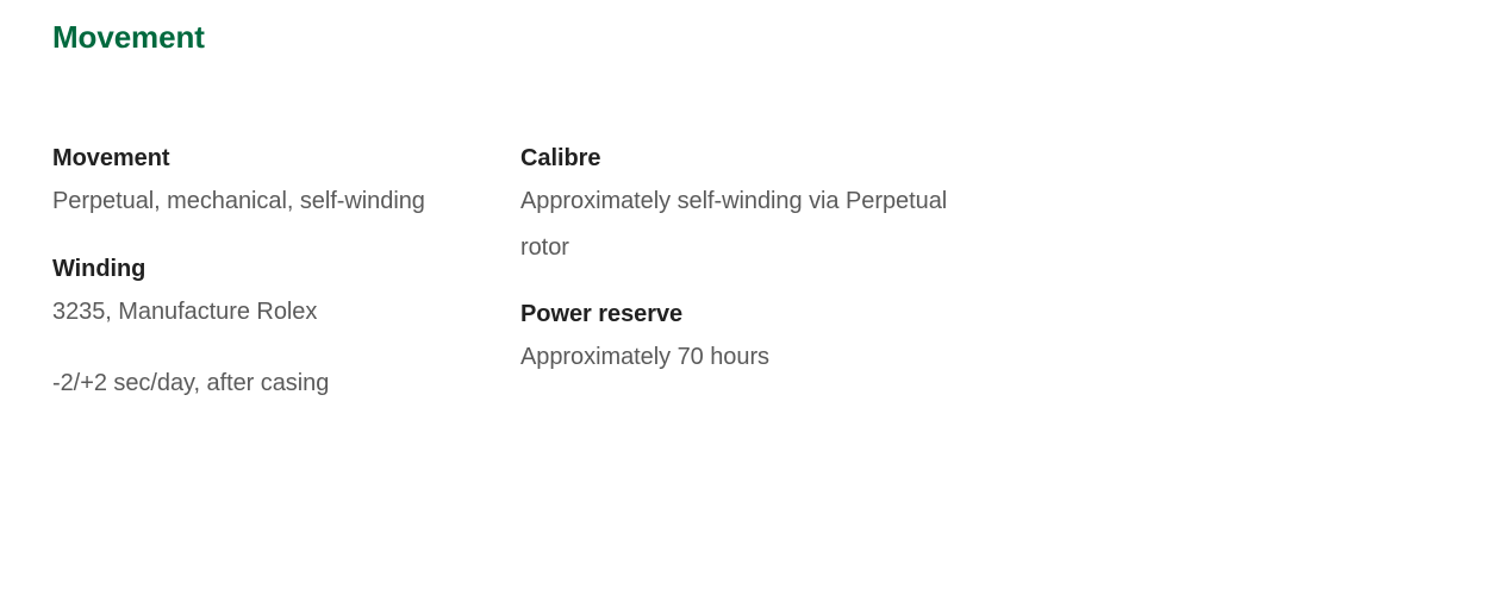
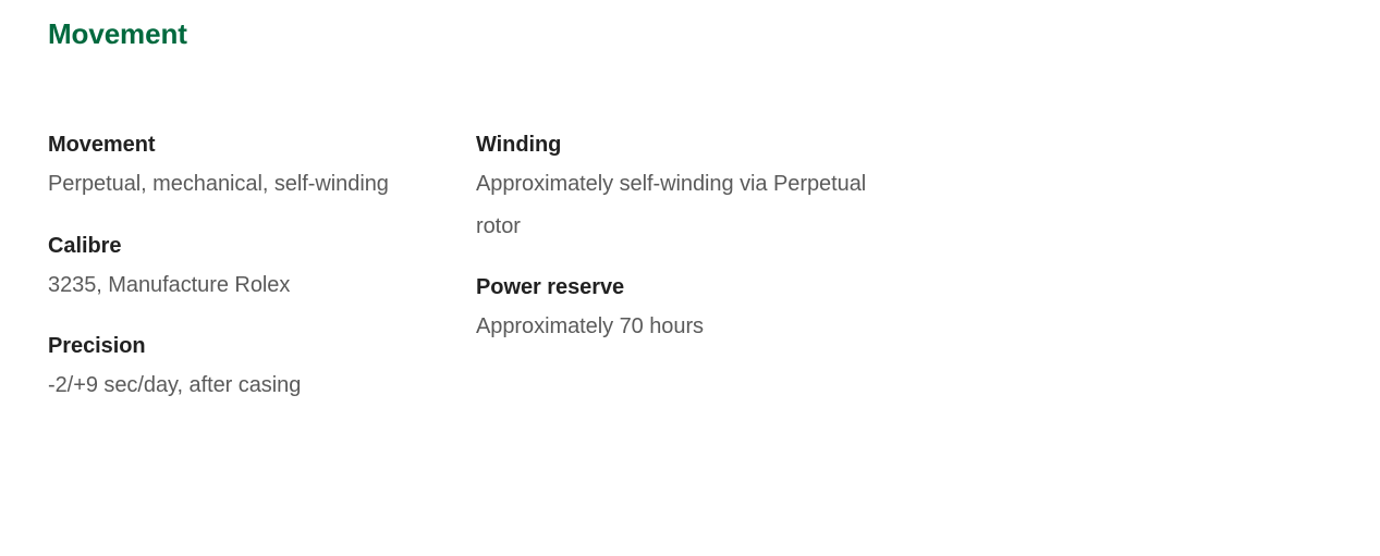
  Movement
  Movement
  Perpetual, mechanical, self-winding
- Winding
+ Calibre
  3235, Manufacture Rolex
+ Precision
- -2/+2 sec/day, after casing
+ -2/+9 sec/day, after casing
- Calibre
+ Winding
  Approximately self-winding via Perpetual rotor
  Power reserve
  Approximately 70 hours
